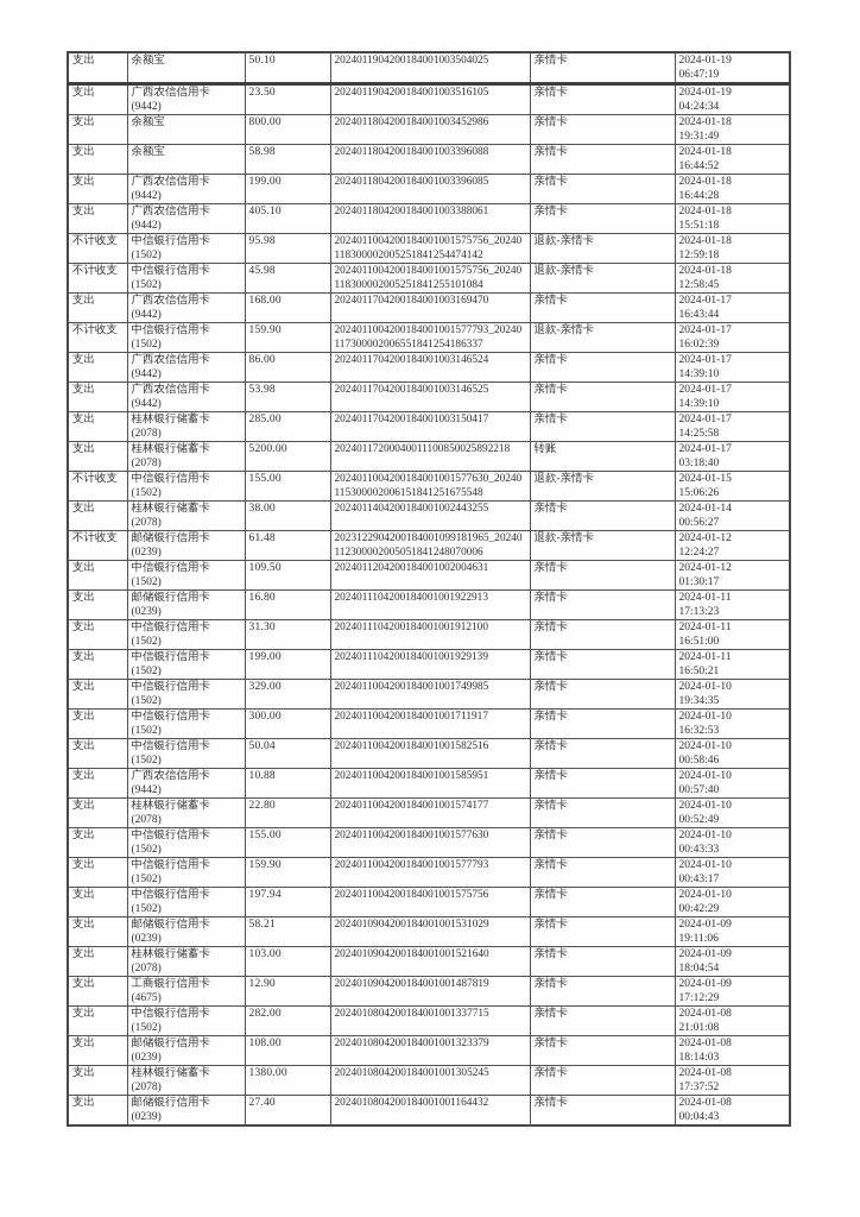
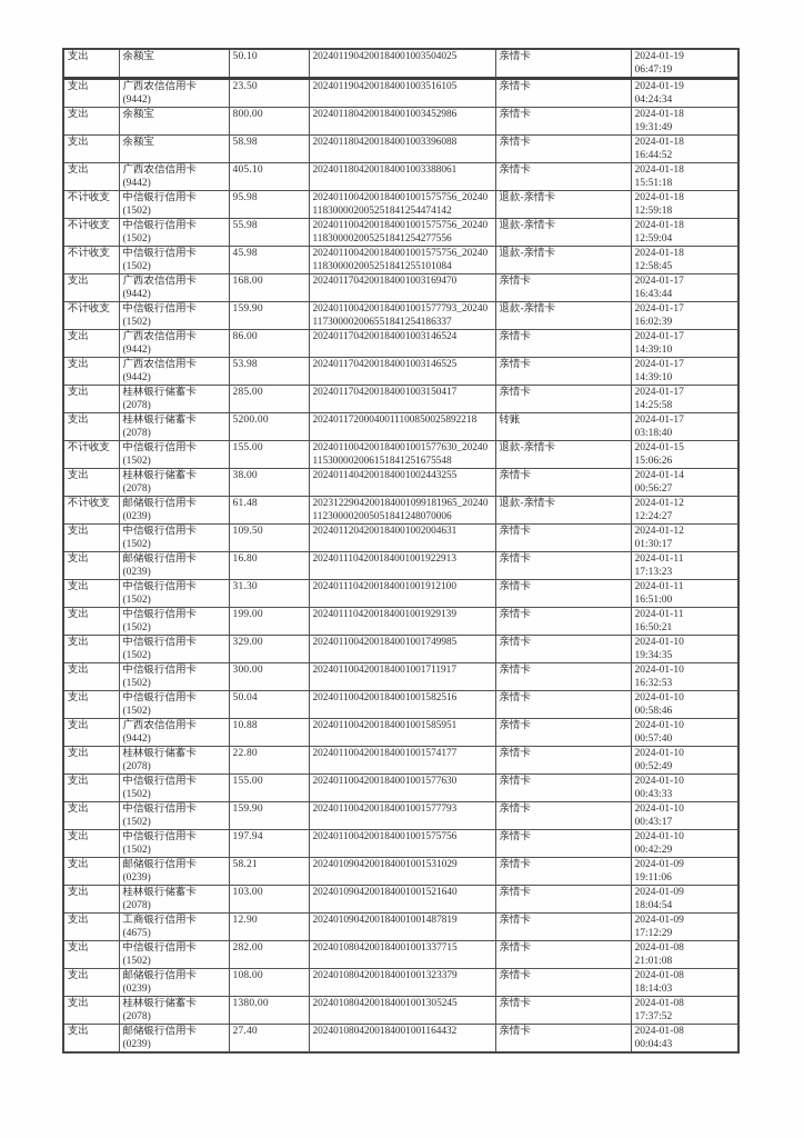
  支出	余额宝	50.10	2024011904200184001003504025	亲情卡	2024-01-19 06:47:19
  支出	广西农信信用卡 (9442)	23.50	2024011904200184001003516105	亲情卡	2024-01-19 04:24:34
  支出	余额宝	800.00	2024011804200184001003452986	亲情卡	2024-01-18 19:31:49
  支出	余额宝	58.98	2024011804200184001003396088	亲情卡	2024-01-18 16:44:52
- 支出	广西农信信用卡 (9442)	199.00	2024011804200184001003396085	亲情卡	2024-01-18 16:44:28
  支出	广西农信信用卡 (9442)	405.10	2024011804200184001003388061	亲情卡	2024-01-18 15:51:18
  不计收支	中信银行信用卡 (1502)	95.98	2024011004200184001001575756_20240118300002005251841254474142	退款-亲情卡	2024-01-18 12:59:18
+ 不计收支	中信银行信用卡 (1502)	55.98	2024011004200184001001575756_20240118300002005251841254277556	退款-亲情卡	2024-01-18 12:59:04
  不计收支	中信银行信用卡 (1502)	45.98	2024011004200184001001575756_20240118300002005251841255101084	退款-亲情卡	2024-01-18 12:58:45
  支出	广西农信信用卡 (9442)	168.00	2024011704200184001003169470	亲情卡	2024-01-17 16:43:44
  不计收支	中信银行信用卡 (1502)	159.90	2024011004200184001001577793_20240117300002006551841254186337	退款-亲情卡	2024-01-17 16:02:39
  支出	广西农信信用卡 (9442)	86.00	2024011704200184001003146524	亲情卡	2024-01-17 14:39:10
  支出	广西农信信用卡 (9442)	53.98	2024011704200184001003146525	亲情卡	2024-01-17 14:39:10
  支出	桂林银行储蓄卡 (2078)	285.00	2024011704200184001003150417	亲情卡	2024-01-17 14:25:58
  支出	桂林银行储蓄卡 (2078)	5200.00	20240117200040011100850025892218	转账	2024-01-17 03:18:40
  不计收支	中信银行信用卡 (1502)	155.00	2024011004200184001001577630_20240115300002006151841251675548	退款-亲情卡	2024-01-15 15:06:26
  支出	桂林银行储蓄卡 (2078)	38.00	2024011404200184001002443255	亲情卡	2024-01-14 00:56:27
  不计收支	邮储银行信用卡 (0239)	61.48	2023122904200184001099181965_20240112300002005051841248070006	退款-亲情卡	2024-01-12 12:24:27
  支出	中信银行信用卡 (1502)	109.50	2024011204200184001002004631	亲情卡	2024-01-12 01:30:17
  支出	邮储银行信用卡 (0239)	16.80	2024011104200184001001922913	亲情卡	2024-01-11 17:13:23
  支出	中信银行信用卡 (1502)	31.30	2024011104200184001001912100	亲情卡	2024-01-11 16:51:00
  支出	中信银行信用卡 (1502)	199.00	2024011104200184001001929139	亲情卡	2024-01-11 16:50:21
  支出	中信银行信用卡 (1502)	329.00	2024011004200184001001749985	亲情卡	2024-01-10 19:34:35
  支出	中信银行信用卡 (1502)	300.00	2024011004200184001001711917	亲情卡	2024-01-10 16:32:53
  支出	中信银行信用卡 (1502)	50.04	2024011004200184001001582516	亲情卡	2024-01-10 00:58:46
  支出	广西农信信用卡 (9442)	10.88	2024011004200184001001585951	亲情卡	2024-01-10 00:57:40
  支出	桂林银行储蓄卡 (2078)	22.80	2024011004200184001001574177	亲情卡	2024-01-10 00:52:49
  支出	中信银行信用卡 (1502)	155.00	2024011004200184001001577630	亲情卡	2024-01-10 00:43:33
  支出	中信银行信用卡 (1502)	159.90	2024011004200184001001577793	亲情卡	2024-01-10 00:43:17
  支出	中信银行信用卡 (1502)	197.94	2024011004200184001001575756	亲情卡	2024-01-10 00:42:29
  支出	邮储银行信用卡 (0239)	58.21	2024010904200184001001531029	亲情卡	2024-01-09 19:11:06
  支出	桂林银行储蓄卡 (2078)	103.00	2024010904200184001001521640	亲情卡	2024-01-09 18:04:54
  支出	工商银行信用卡 (4675)	12.90	2024010904200184001001487819	亲情卡	2024-01-09 17:12:29
  支出	中信银行信用卡 (1502)	282.00	2024010804200184001001337715	亲情卡	2024-01-08 21:01:08
  支出	邮储银行信用卡 (0239)	108.00	2024010804200184001001323379	亲情卡	2024-01-08 18:14:03
  支出	桂林银行储蓄卡 (2078)	1380.00	2024010804200184001001305245	亲情卡	2024-01-08 17:37:52
  支出	邮储银行信用卡 (0239)	27.40	2024010804200184001001164432	亲情卡	2024-01-08 00:04:43
